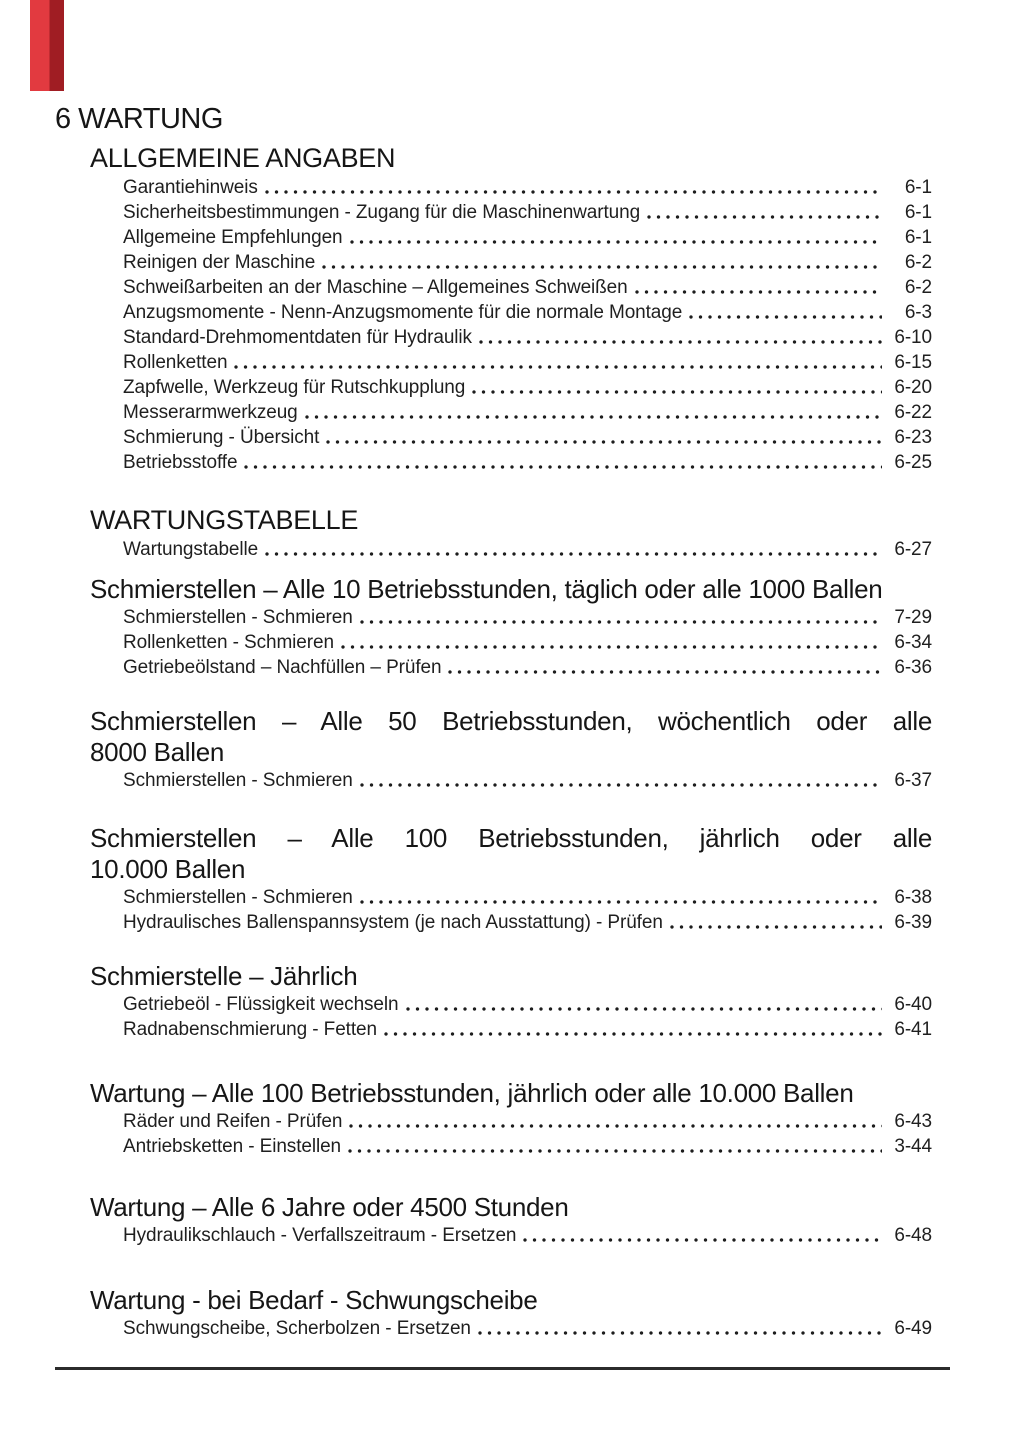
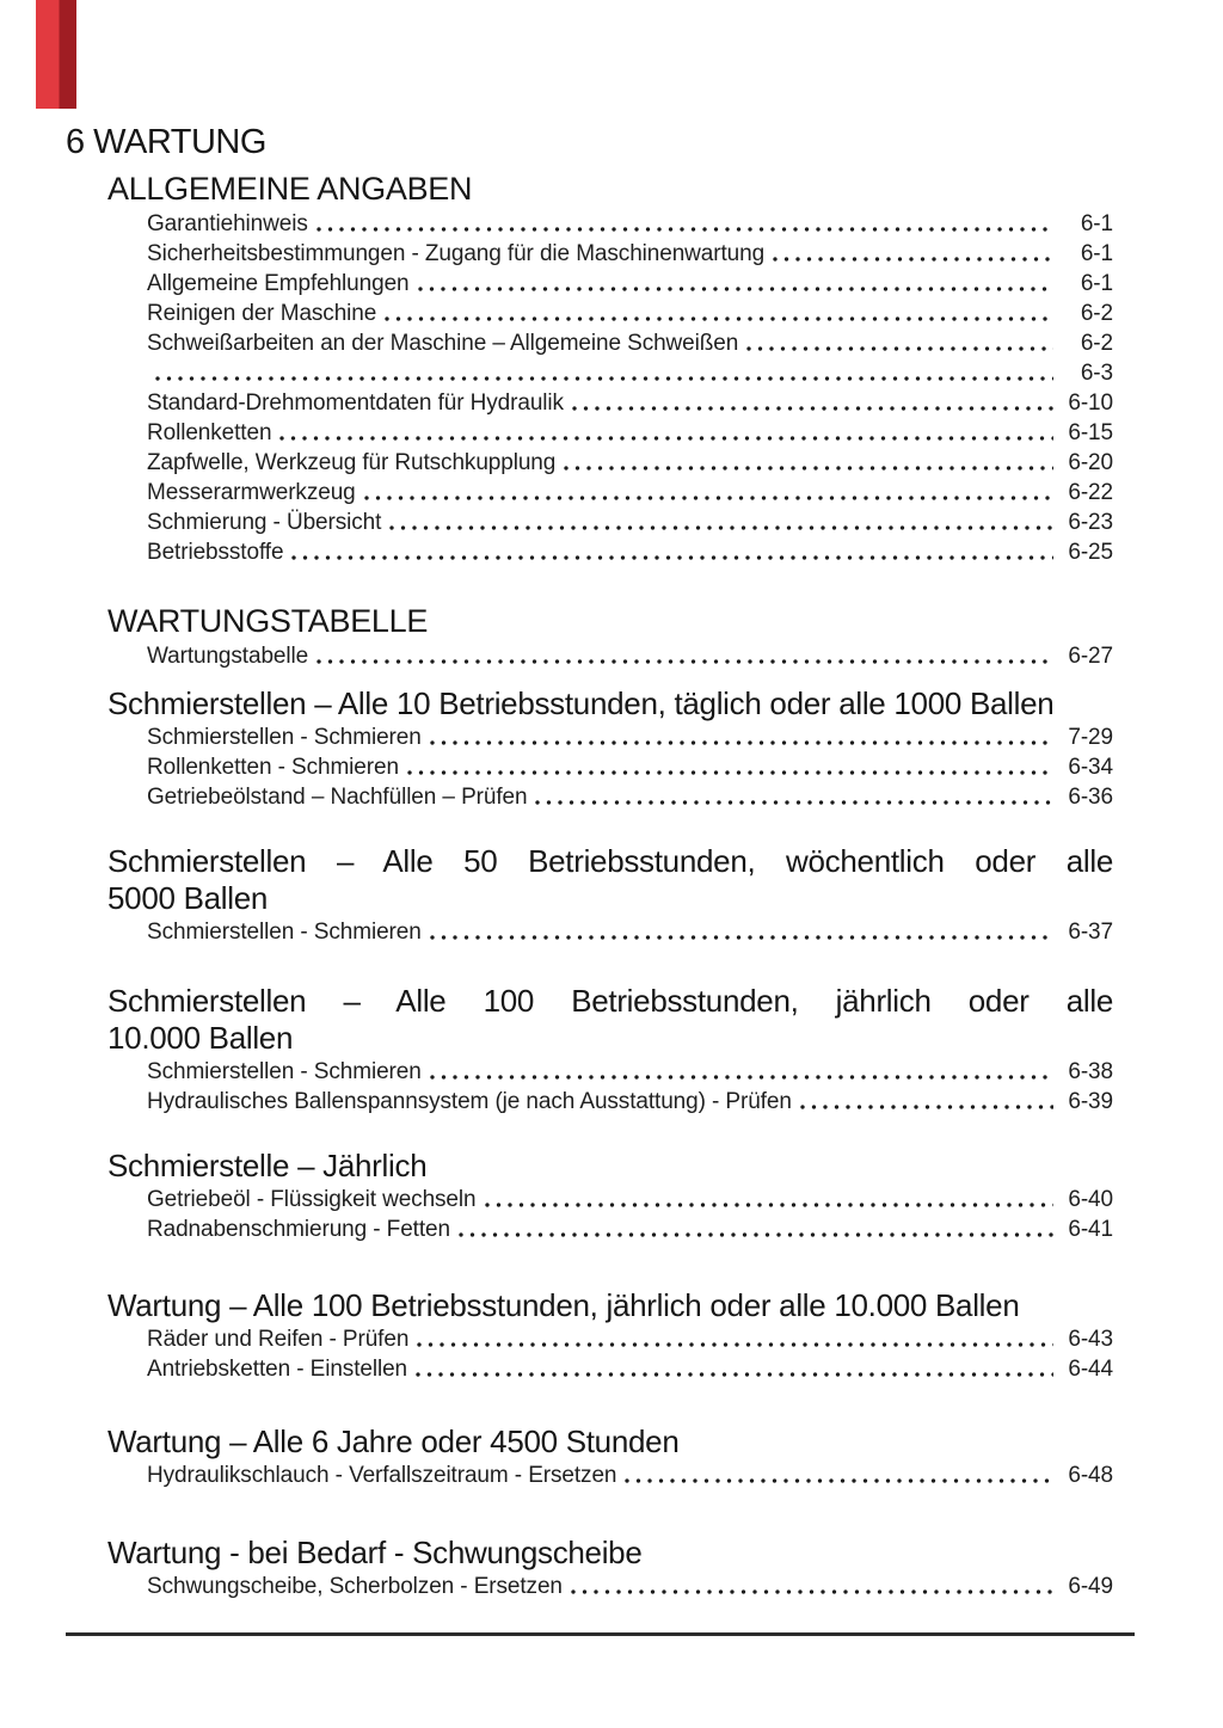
  6 WARTUNG
  ALLGEMEINE ANGABEN
  Garantiehinweis
  6-1
  Sicherheitsbestimmungen - Zugang für die Maschinenwartung
  6-1
  Allgemeine Empfehlungen
  6-1
  Reinigen der Maschine
  6-2
- Schweißarbeiten an der Maschine – Allgemeines Schweißen
+ Schweißarbeiten an der Maschine – Allgemeine Schweißen
  6-2
- Anzugsmomente - Nenn-Anzugsmomente für die normale Montage
  6-3
  Standard-Drehmomentdaten für Hydraulik
  6-10
  Rollenketten
  6-15
  Zapfwelle, Werkzeug für Rutschkupplung
  6-20
  Messerarmwerkzeug
  6-22
  Schmierung - Übersicht
  6-23
  Betriebsstoffe
  6-25
  WARTUNGSTABELLE
  Wartungstabelle
  6-27
  Schmierstellen – Alle 10 Betriebsstunden, täglich oder alle 1000 Ballen
  Schmierstellen - Schmieren
  7-29
  Rollenketten - Schmieren
  6-34
  Getriebeölstand – Nachfüllen – Prüfen
  6-36
  Schmierstellen – Alle 50 Betriebsstunden, wöchentlich oder alle
- 8000 Ballen
+ 5000 Ballen
  Schmierstellen - Schmieren
  6-37
  Schmierstellen – Alle 100 Betriebsstunden, jährlich oder alle
  10.000 Ballen
  Schmierstellen - Schmieren
  6-38
  Hydraulisches Ballenspannsystem (je nach Ausstattung) - Prüfen
  6-39
  Schmierstelle – Jährlich
  Getriebeöl - Flüssigkeit wechseln
  6-40
  Radnabenschmierung - Fetten
  6-41
  Wartung – Alle 100 Betriebsstunden, jährlich oder alle 10.000 Ballen
  Räder und Reifen - Prüfen
  6-43
  Antriebsketten - Einstellen
- 3-44
+ 6-44
  Wartung – Alle 6 Jahre oder 4500 Stunden
  Hydraulikschlauch - Verfallszeitraum - Ersetzen
  6-48
  Wartung - bei Bedarf - Schwungscheibe
  Schwungscheibe, Scherbolzen - Ersetzen
  6-49
